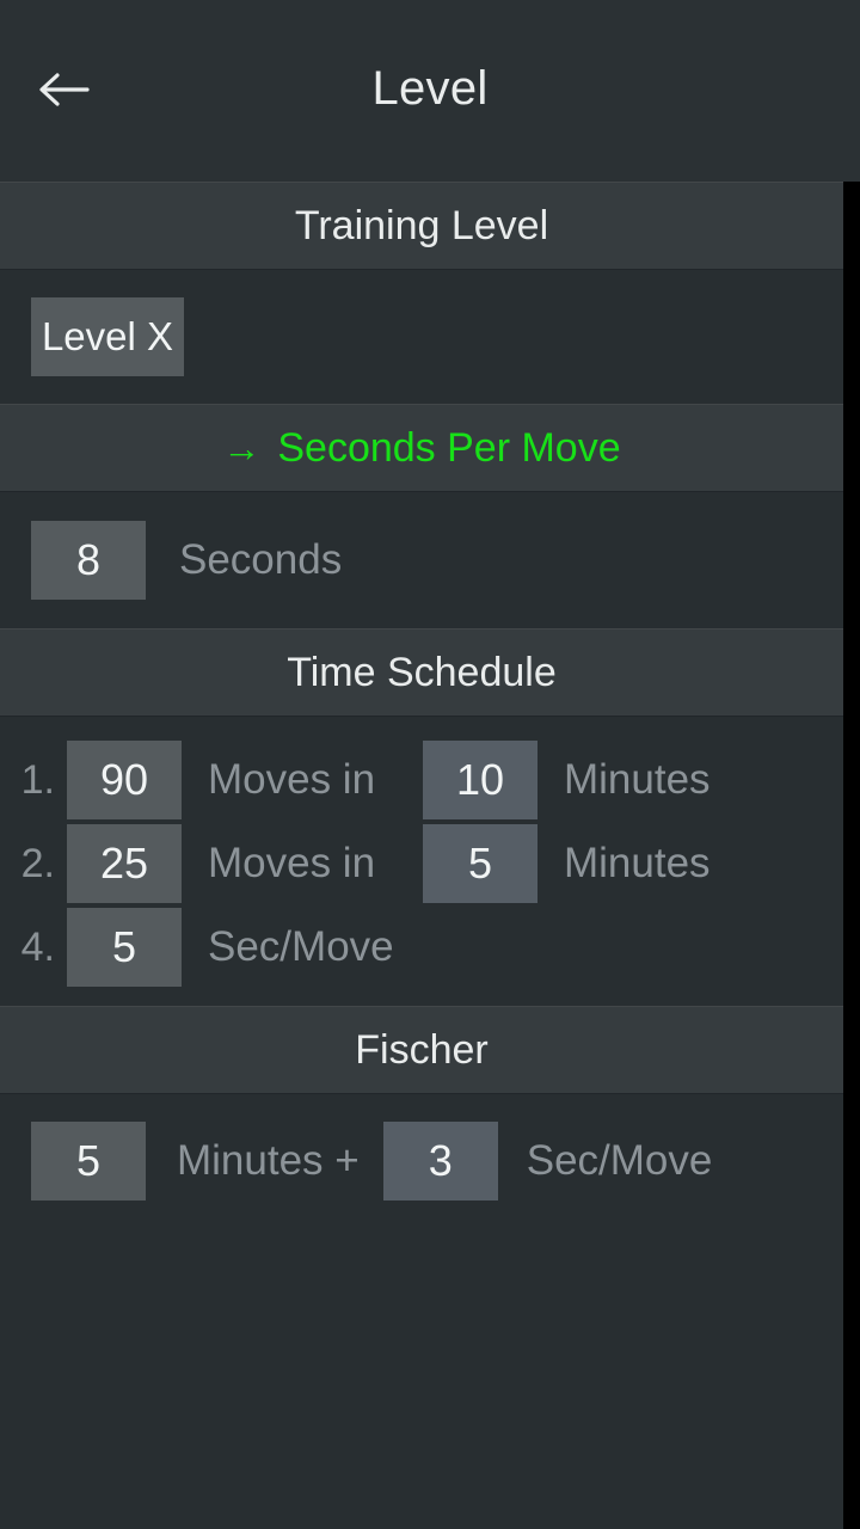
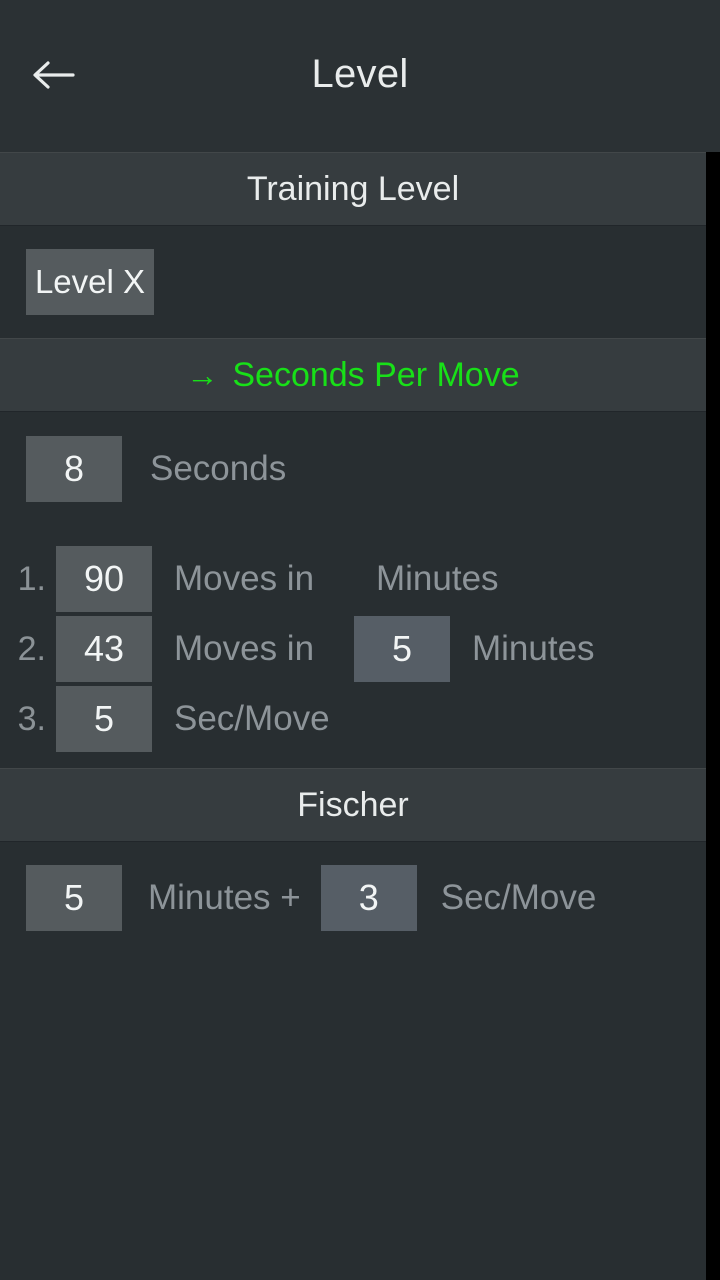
  Level
  Training Level
  Level X
  →
  Seconds Per Move
  8
  Seconds
- Time Schedule
  1.
  90
  Moves in
- 10
  Minutes
  2.
- 25
+ 43
  Moves in
  5
  Minutes
- 4.
+ 3.
  5
  Sec/Move
  Fischer
  5
  Minutes +
  3
  Sec/Move
